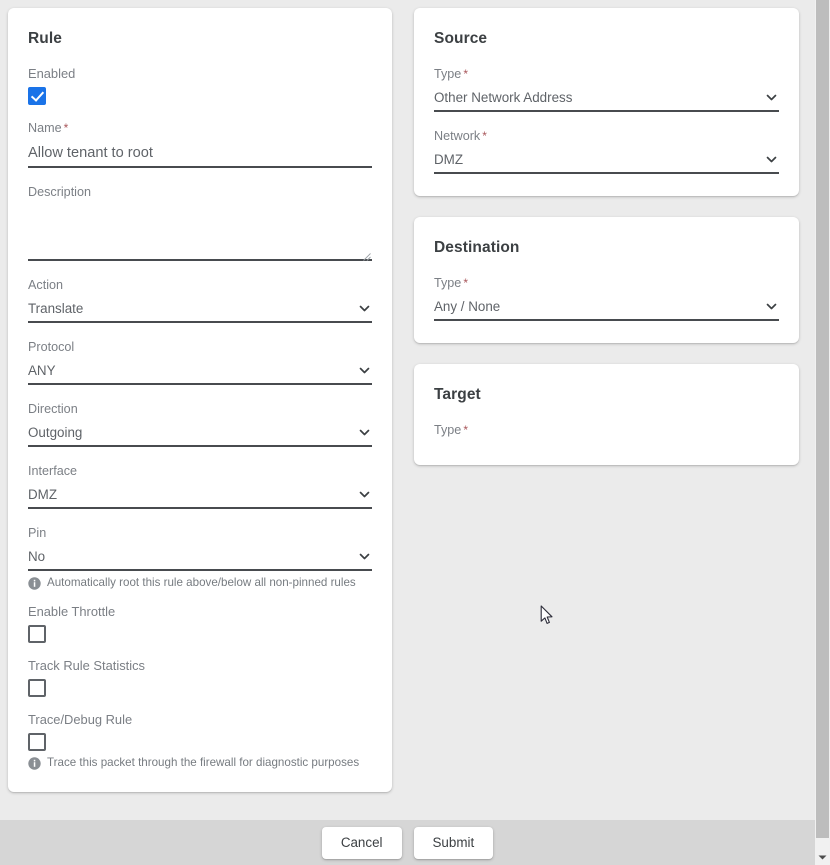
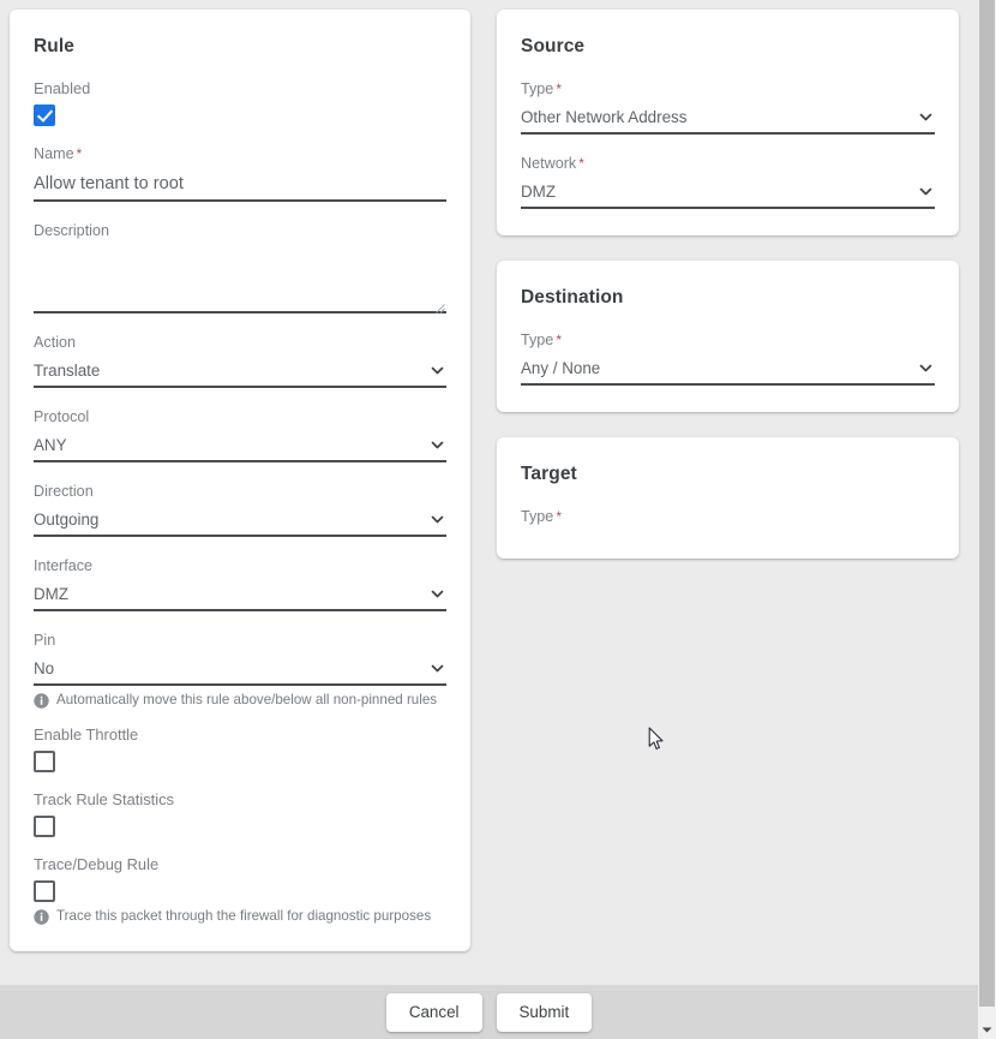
  Rule
  Enabled
  Name *
  Allow tenant to root
  Description
  Action
  Translate
  Protocol
  ANY
  Direction
  Outgoing
  Interface
  DMZ
  Pin
  No
- Automatically root this rule above/below all non-pinned rules
+ Automatically move this rule above/below all non-pinned rules
  Enable Throttle
  Track Rule Statistics
  Trace/Debug Rule
  Trace this packet through the firewall for diagnostic purposes
  Source
  Type *
  Other Network Address
  Network *
  DMZ
  Destination
  Type *
  Any / None
  Target
  Type *
  Cancel
  Submit
